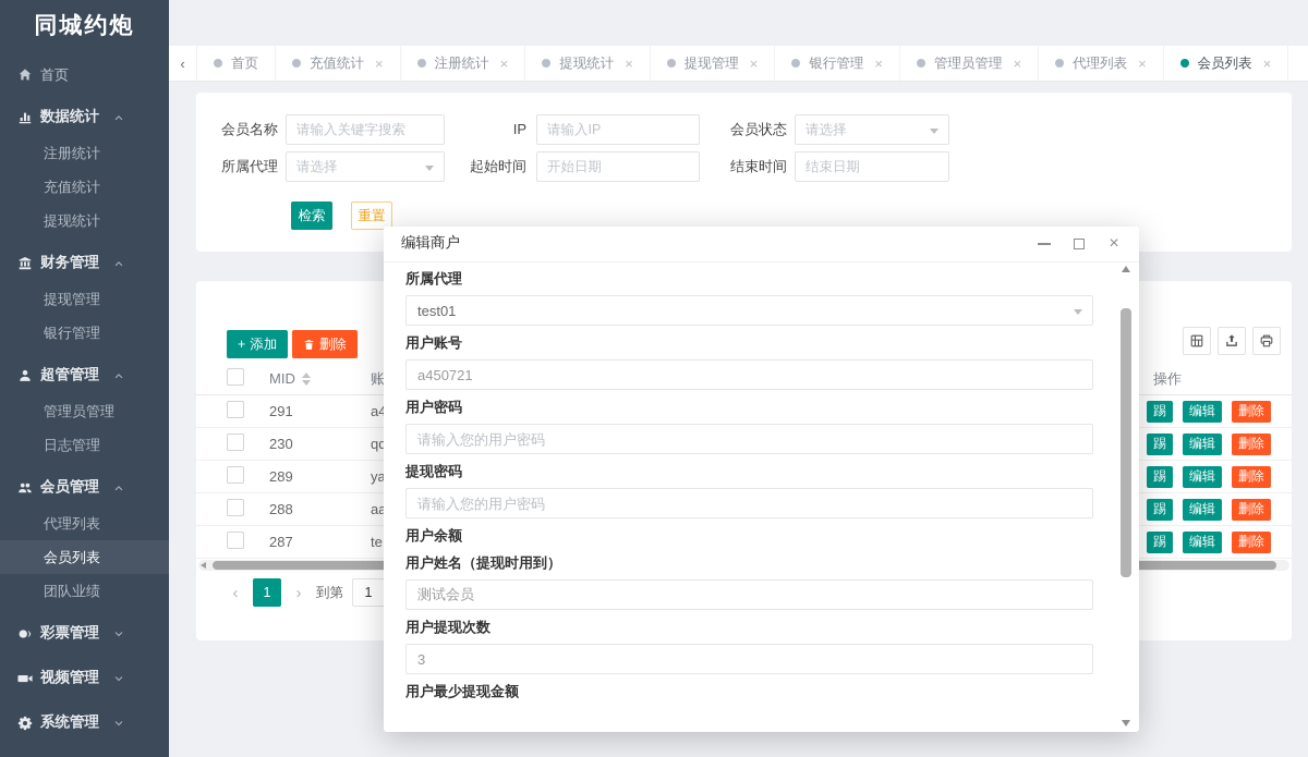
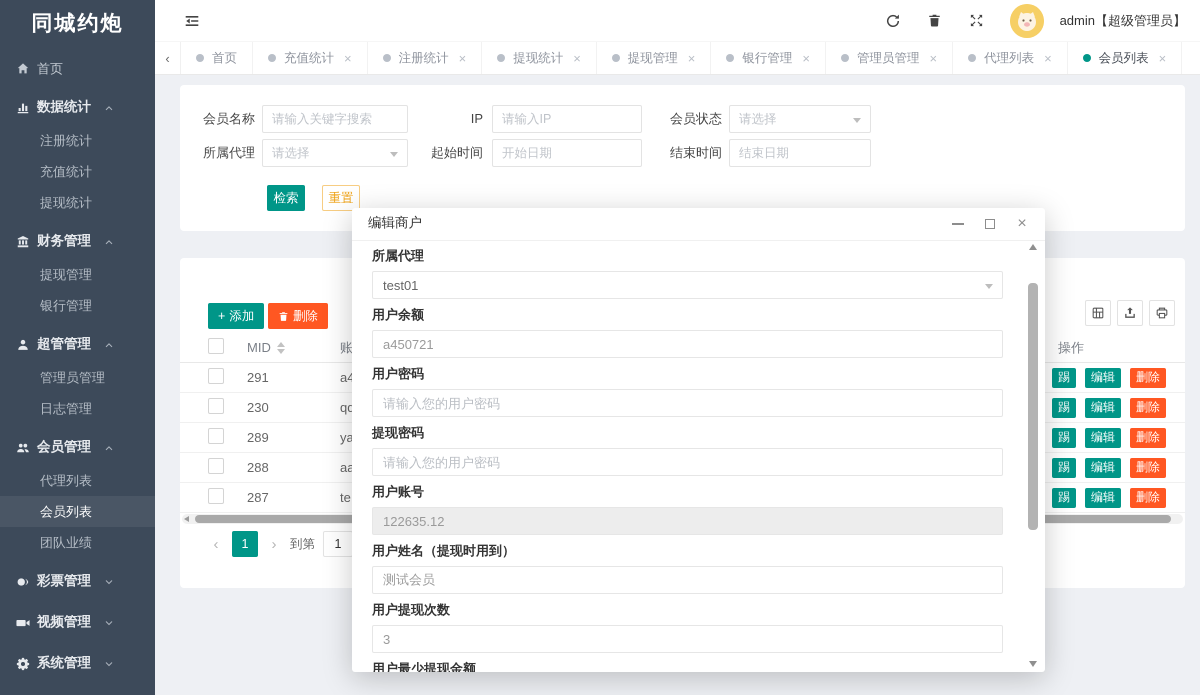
  同城约炮
  首页
  数据统计
  注册统计
  充值统计
  提现统计
  财务管理
  提现管理
  银行管理
  超管管理
  管理员管理
  日志管理
  会员管理
  代理列表
  会员列表
  团队业绩
  彩票管理
  视频管理
  系统管理
+ admin【超级管理员】
  ‹
  首页
  充值统计
  ×
  注册统计
  ×
  提现统计
  ×
  提现管理
  ×
  银行管理
  ×
  管理员管理
  ×
  代理列表
  ×
  会员列表
  ×
  会员名称
  请输入关键字搜索
  IP
  请输入IP
  会员状态
  请选择
  所属代理
  请选择
  起始时间
  开始日期
  结束时间
  结束日期
  检索
  重置
  +
  添加
  删除
  MID
  291
  230
  289
  288
  287
  操作
  踢
  编辑
  删除
  踢
  编辑
  删除
  踢
  编辑
  删除
  踢
  编辑
  删除
  踢
  编辑
  删除
  ‹
  1
  ›
  到第
  1
  编辑商户
  ×
  所属代理
  test01
- 用户账号
+ 用户余额
  a450721
  用户密码
  请输入您的用户密码
  提现密码
  请输入您的用户密码
- 用户余额
+ 用户账号
+ 122635.12
  用户姓名（提现时用到）
  测试会员
  用户提现次数
  3
  用户最少提现金额
